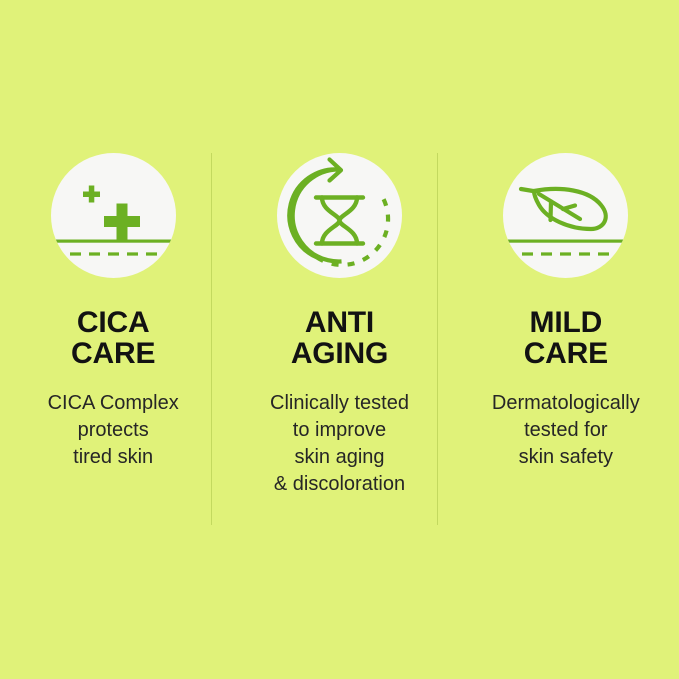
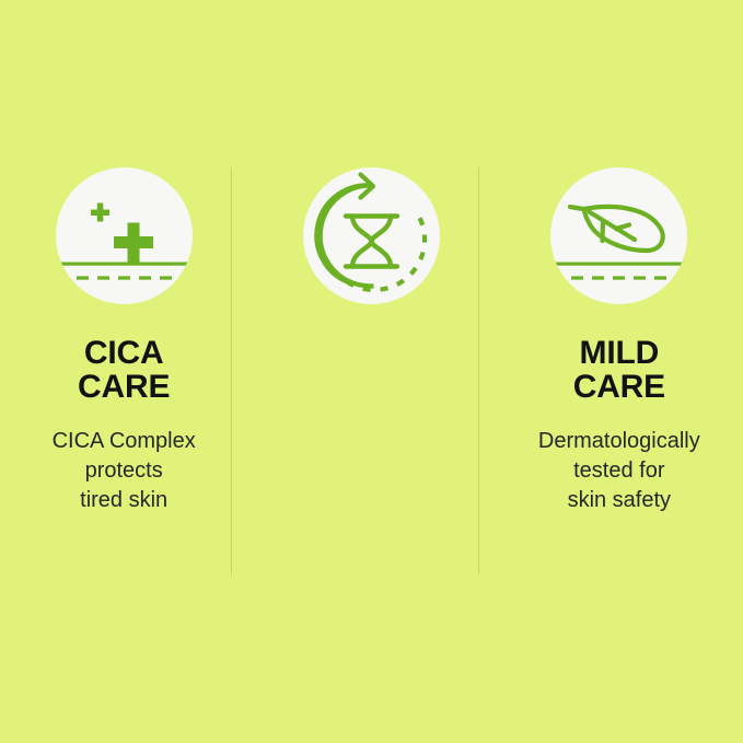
  CICA
  CARE
  CICA Complex
  protects
  tired skin
- ANTI
- AGING
- Clinically tested
- to improve
- skin aging
- & discoloration
  MILD
  CARE
  Dermatologically
  tested for
  skin safety
